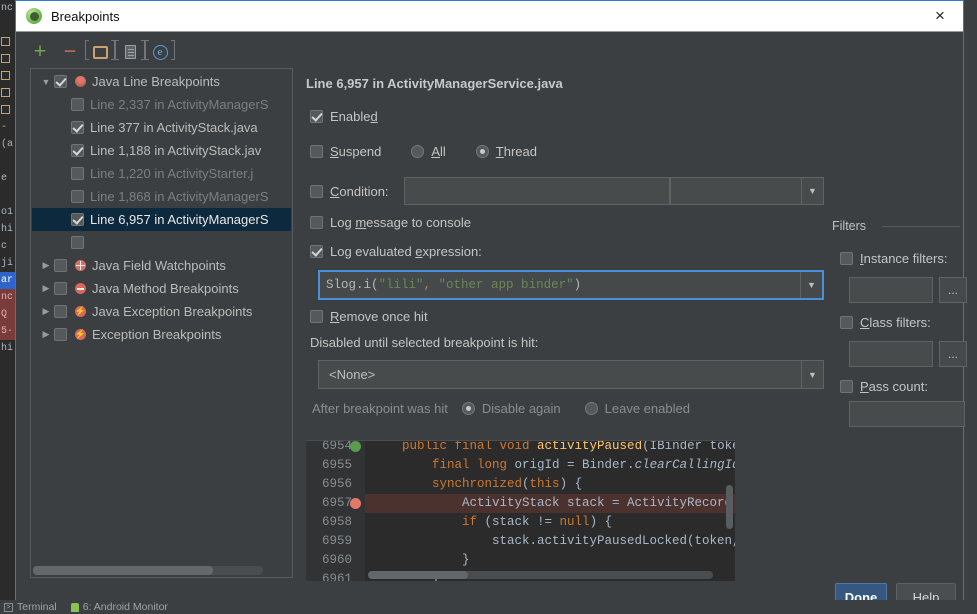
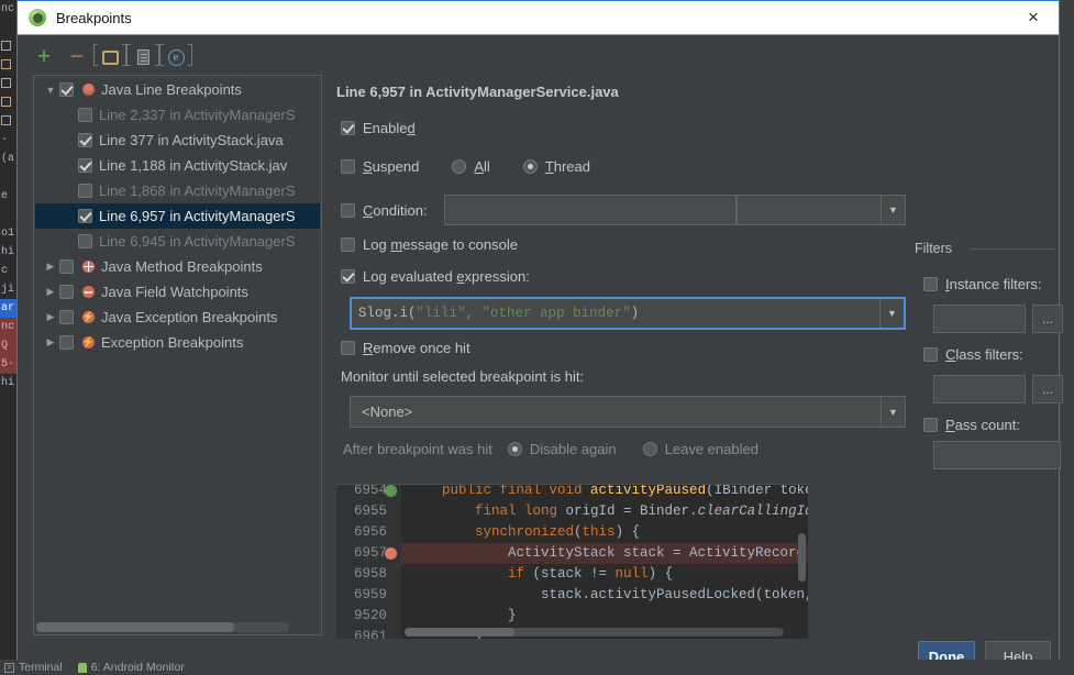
  nc
  -
  (a
  e
  o1
  hi
  c
  ji
  ar
  nc
  Q
  5·
  hi
  Breakpoints
  ×
  +
  −
  e
  ▼
  Java Line Breakpoints
  Line 2,337 in ActivityManagerS
  Line 377 in ActivityStack.java
  Line 1,188 in ActivityStack.jav
- Line 1,220 in ActivityStarter.j
  Line 1,868 in ActivityManagerS
  Line 6,957 in ActivityManagerS
+ Line 6,945 in ActivityManagerS
  ▶
- Java Field Watchpoints
+ Java Method Breakpoints
  ▶
- Java Method Breakpoints
+ Java Field Watchpoints
  ▶
  ⚡
  Java Exception Breakpoints
  ▶
  ⚡
  Exception Breakpoints
  Line 6,957 in ActivityManagerService.java
  Enabled
  Suspend
  All
  Thread
  Condition:
  ▼
  Log message to console
  Log evaluated expression:
  Slog.i("lili", "other app binder")
  ▼
  Remove once hit
- Disabled until selected breakpoint is hit:
+ Monitor until selected breakpoint is hit:
  <None>
  ▼
  After breakpoint was hit
  Disable again
  Leave enabled
  Filters
  Instance filters:
  ...
  Class filters:
  ...
  Pass count:
  6954
  public final void activityPaused(IBinder tok
  6955
  final long origId = Binder.clearCallingI
  6956
  synchronized(this) {
  6957
  6958
  if (stack != null) {
  6959
  stack.activityPausedLocked(token
- 6960
+ 9520
  }
  6961
  }
  Done
  Help
  Terminal
  6: Android Monitor
